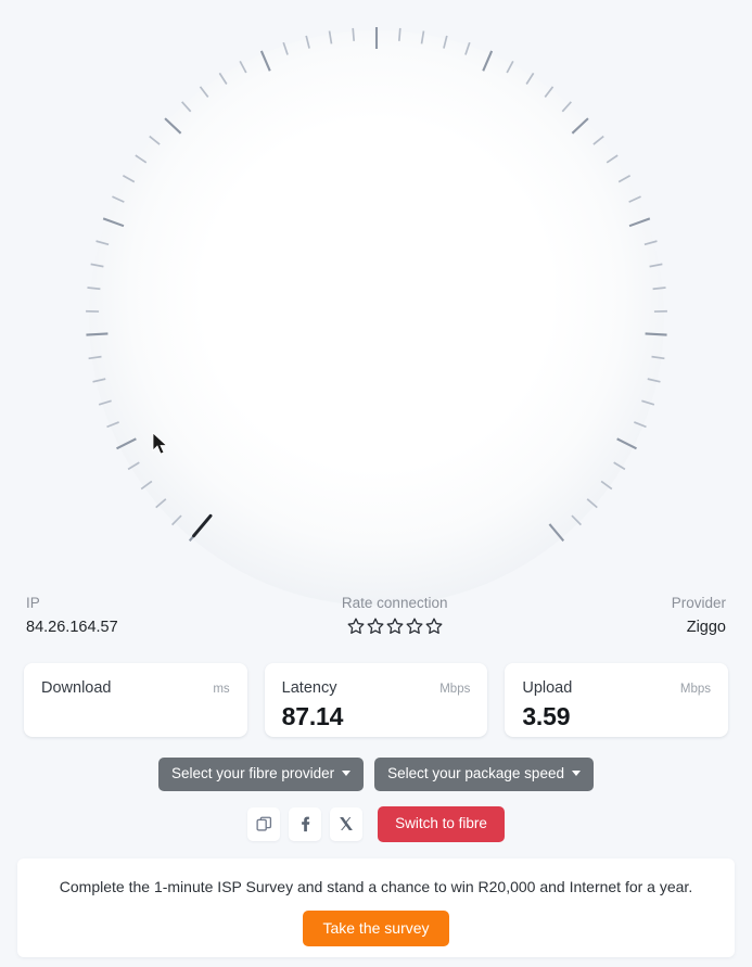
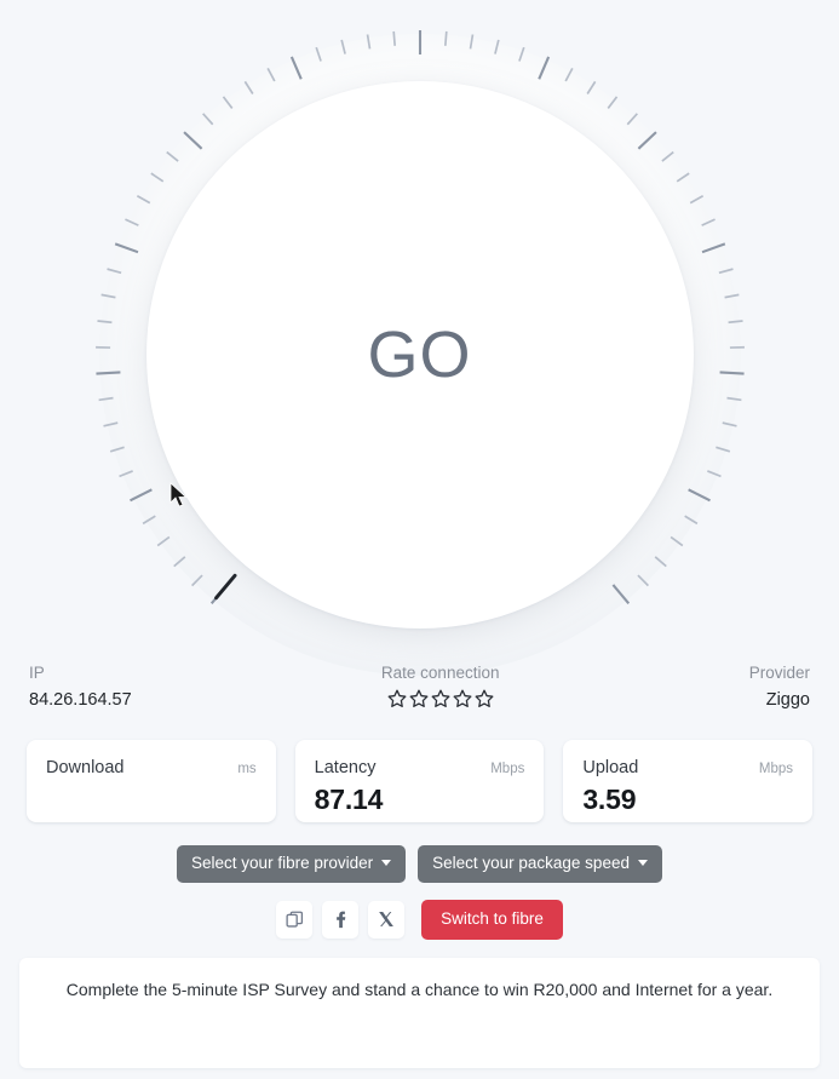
+ GO
  IP
  84.26.164.57
  Rate connection
  Provider
  Ziggo
  Download
  ms
  Latency
  Mbps
  87.14
  Upload
  Mbps
  3.59
  Select your fibre provider
  Select your package speed
  Switch to fibre
- Complete the 1-minute ISP Survey and stand a chance to win R20,000 and Internet for a year.
+ Complete the 5-minute ISP Survey and stand a chance to win R20,000 and Internet for a year.
- Take the survey
